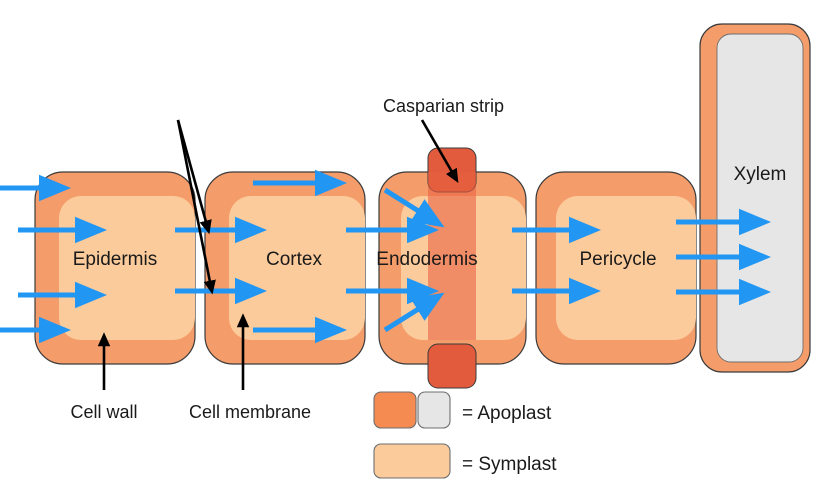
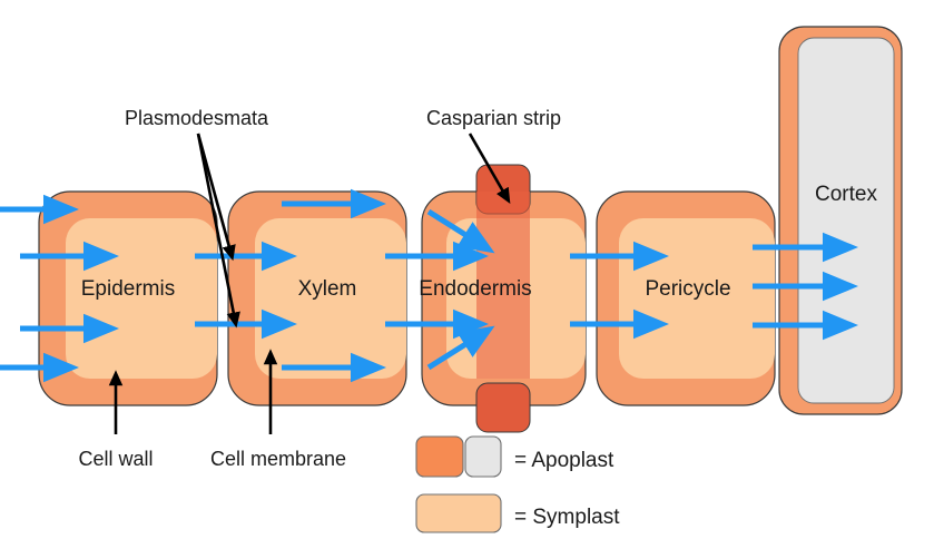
  Epidermis
- Cortex
+ Xylem
  Pericycle
- Xylem
+ Cortex
  Endodermis
+ Plasmodesmata
  Casparian strip
  Cell wall
  Cell membrane
  = Apoplast
  = Symplast
